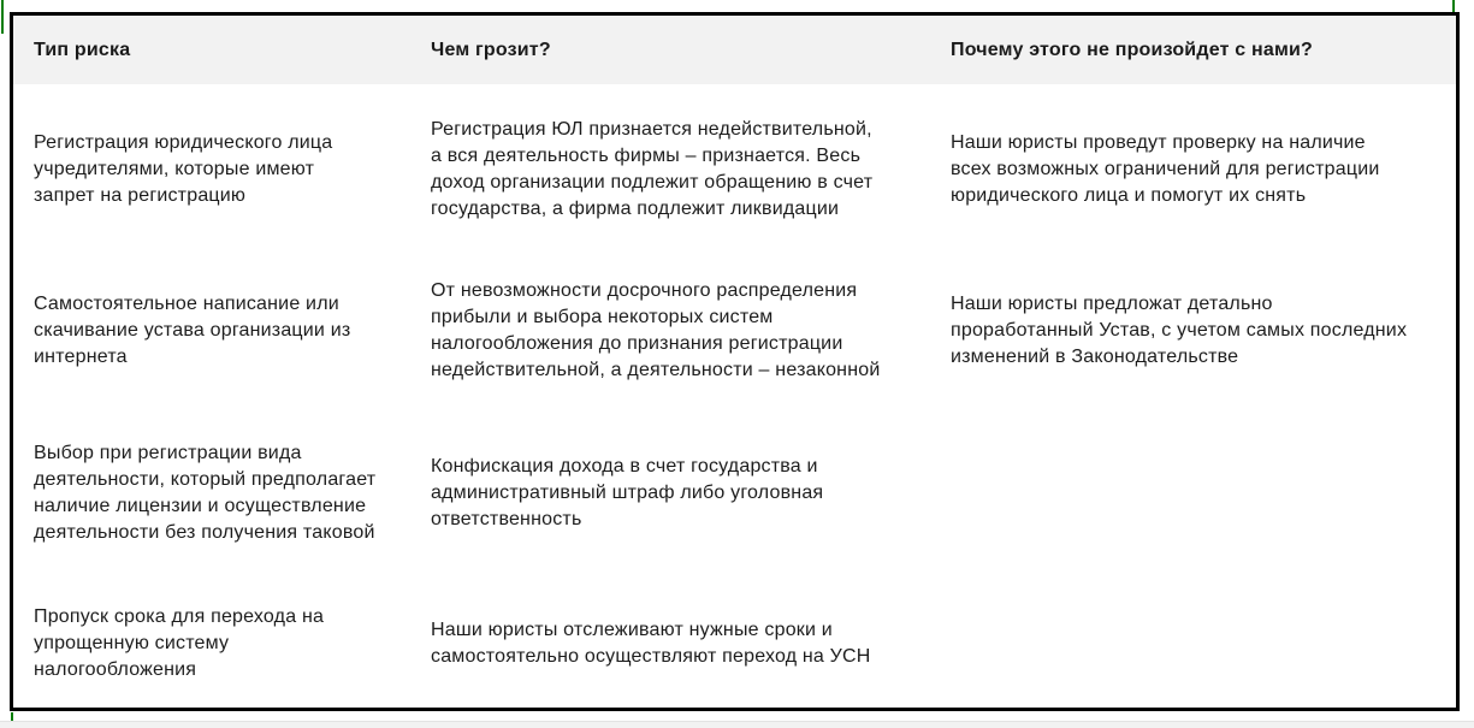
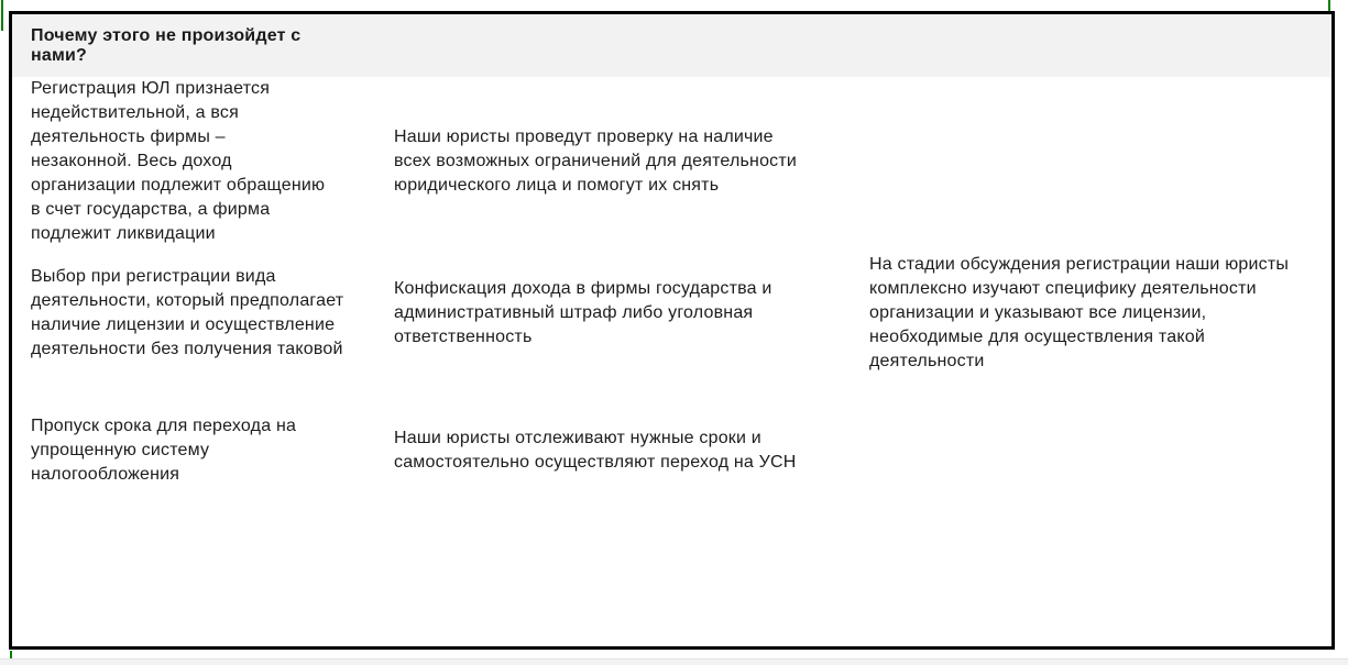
- Тип риска
- Чем грозит?
  Почему этого не произойдет с нами?
- Регистрация юридического лица учредителями, которые имеют запрет на регистрацию
- Регистрация ЮЛ признается недействительной, а вся деятельность фирмы – признается. Весь доход организации подлежит обращению в счет государства, а фирма подлежит ликвидации
+ Регистрация ЮЛ признается недействительной, а вся деятельность фирмы – незаконной. Весь доход организации подлежит обращению в счет государства, а фирма подлежит ликвидации
- Наши юристы проведут проверку на наличие всех возможных ограничений для регистрации юридического лица и помогут их снять
+ Наши юристы проведут проверку на наличие всех возможных ограничений для деятельности юридического лица и помогут их снять
- Самостоятельное написание или скачивание устава организации из интернета
- От невозможности досрочного распределения прибыли и выбора некоторых систем налогообложения до признания регистрации недействительной, а деятельности – незаконной
- Наши юристы предложат детально проработанный Устав, с учетом самых последних изменений в Законодательстве
  Выбор при регистрации вида деятельности, который предполагает наличие лицензии и осуществление деятельности без получения таковой
- Конфискация дохода в счет государства и административный штраф либо уголовная ответственность
+ Конфискация дохода в фирмы государства и административный штраф либо уголовная ответственность
+ На стадии обсуждения регистрации наши юристы комплексно изучают специфику деятельности организации и указывают все лицензии, необходимые для осуществления такой деятельности
  Пропуск срока для перехода на упрощенную систему налогообложения
  Наши юристы отслеживают нужные сроки и самостоятельно осуществляют переход на УСН
